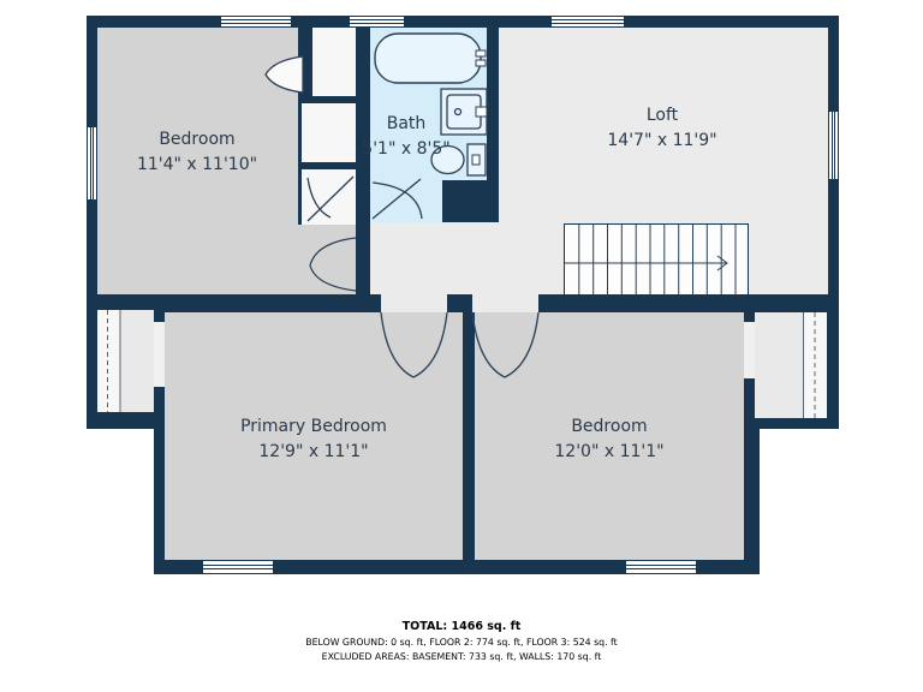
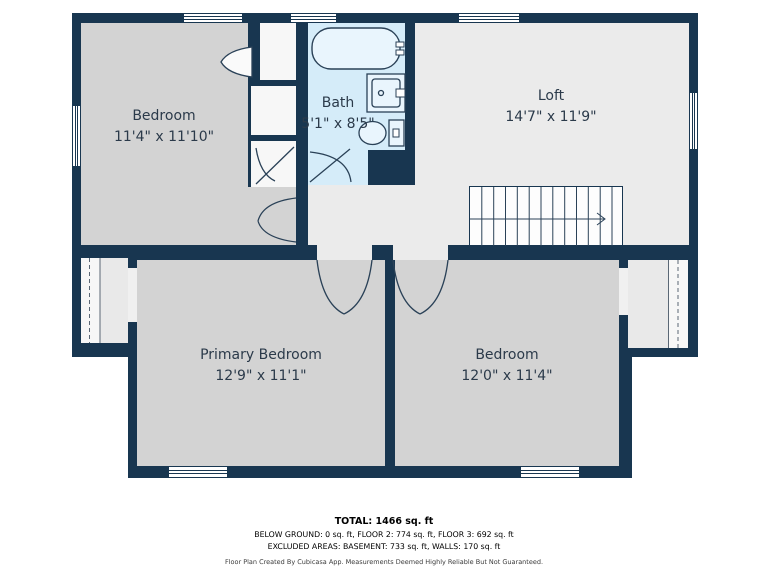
  Bedroom
  11'4" x 11'10"
  Bath
  5'1" x 8'5"
  Loft
  14'7" x 11'9"
  Primary Bedroom
  12'9" x 11'1"
  Bedroom
- 12'0" x 11'1"
+ 12'0" x 11'4"
  TOTAL: 1466 sq. ft
- BELOW GROUND: 0 sq. ft, FLOOR 2: 774 sq. ft, FLOOR 3: 524 sq. ft
+ BELOW GROUND: 0 sq. ft, FLOOR 2: 774 sq. ft, FLOOR 3: 692 sq. ft
  EXCLUDED AREAS: BASEMENT: 733 sq. ft, WALLS: 170 sq. ft
+ Floor Plan Created By Cubicasa App. Measurements Deemed Highly Reliable But Not Guaranteed.
